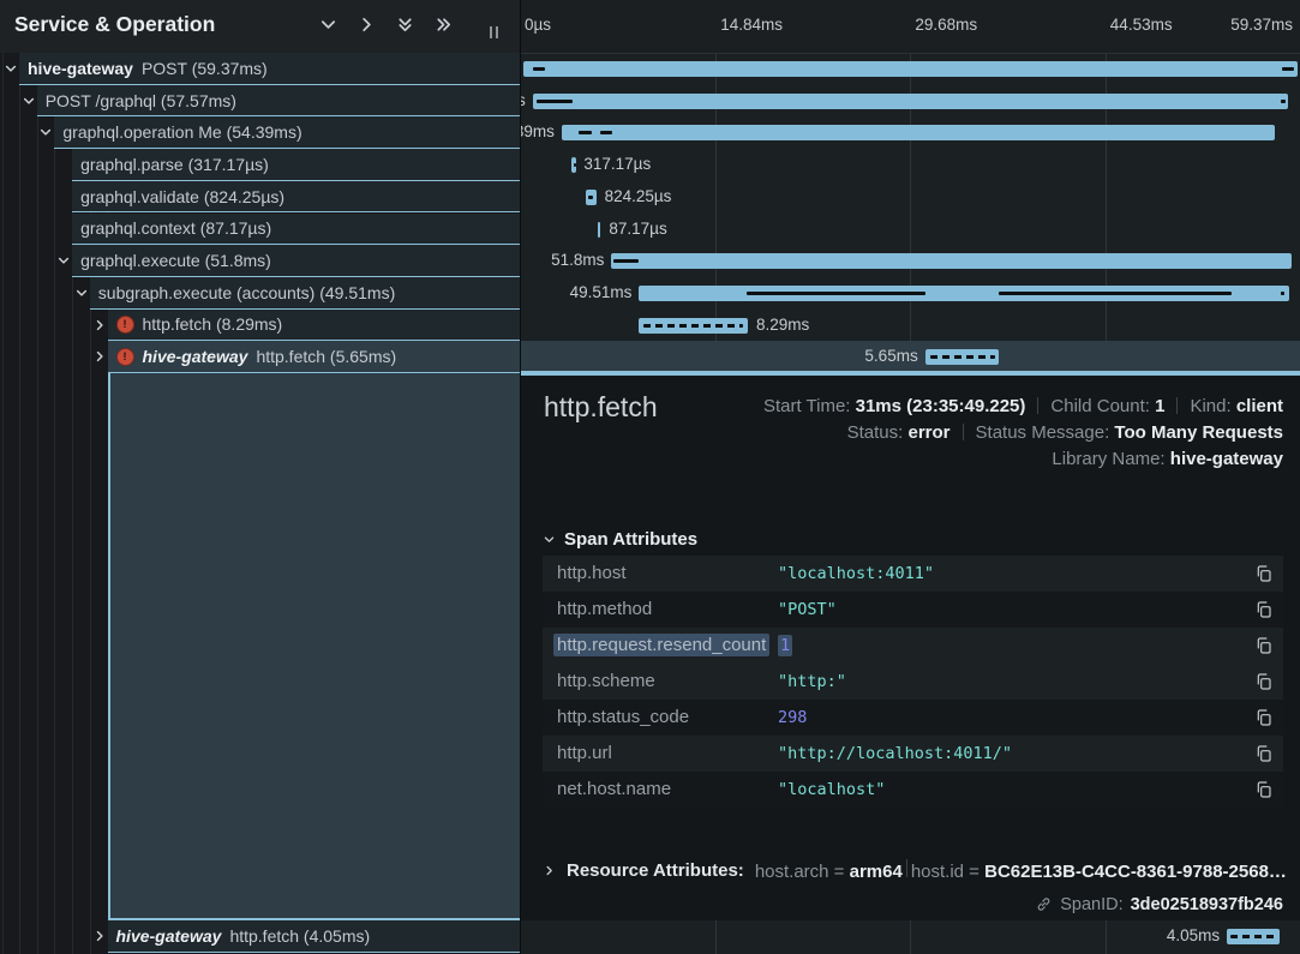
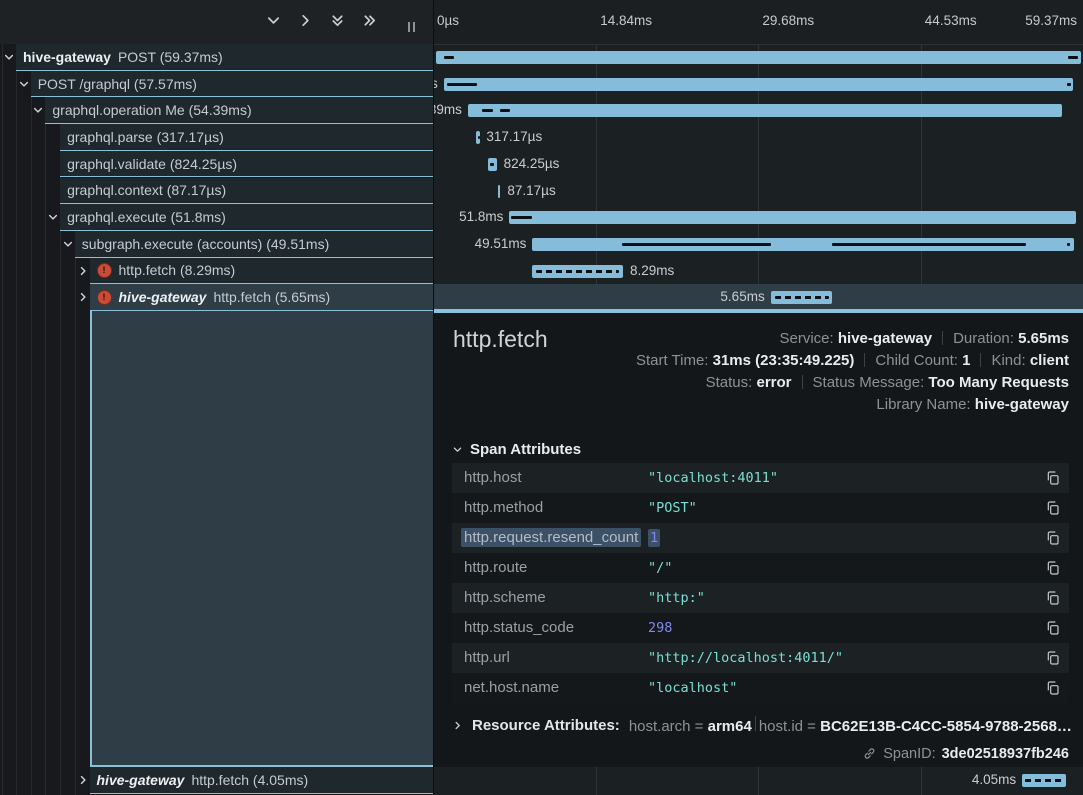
  0µs
  14.84ms
  29.68ms
  44.53ms
  59.37ms
  317.17µs
  824.25µs
  87.17µs
  51.8ms
  49.51ms
  8.29ms
  5.65ms
  4.05ms
  http.fetch
+ Service: hive-gateway Duration: 5.65ms
  Start Time: 31ms (23:35:49.225) Child Count: 1 Kind: client
  Status: error Status Message: Too Many Requests
  Library Name: hive-gateway
  Span Attributes
  http.host
  "localhost:4011"
  http.method
  "POST"
  http.request.resend_count
  1
+ http.route
+ "/"
  http.scheme
  "http:"
  http.status_code
  298
  http.url
  "http://localhost:4011/"
  net.host.name
  "localhost"
  Resource Attributes:
- host.arch = arm64 host.id = BC62E13B-C4CC-8361-9788-2568…
+ host.arch = arm64 host.id = BC62E13B-C4CC-5854-9788-2568…
  SpanID:
  3de02518937fb246
  hive-gateway
  POST (59.37ms)
  POST /graphql (57.57ms)
  graphql.operation Me (54.39ms)
  graphql.parse (317.17µs)
  graphql.validate (824.25µs)
  graphql.context (87.17µs)
  graphql.execute (51.8ms)
  subgraph.execute (accounts) (49.51ms)
  !
  http.fetch (8.29ms)
  !
  hive-gateway
  http.fetch (5.65ms)
  hive-gateway
  http.fetch (4.05ms)
- Service & Operation
